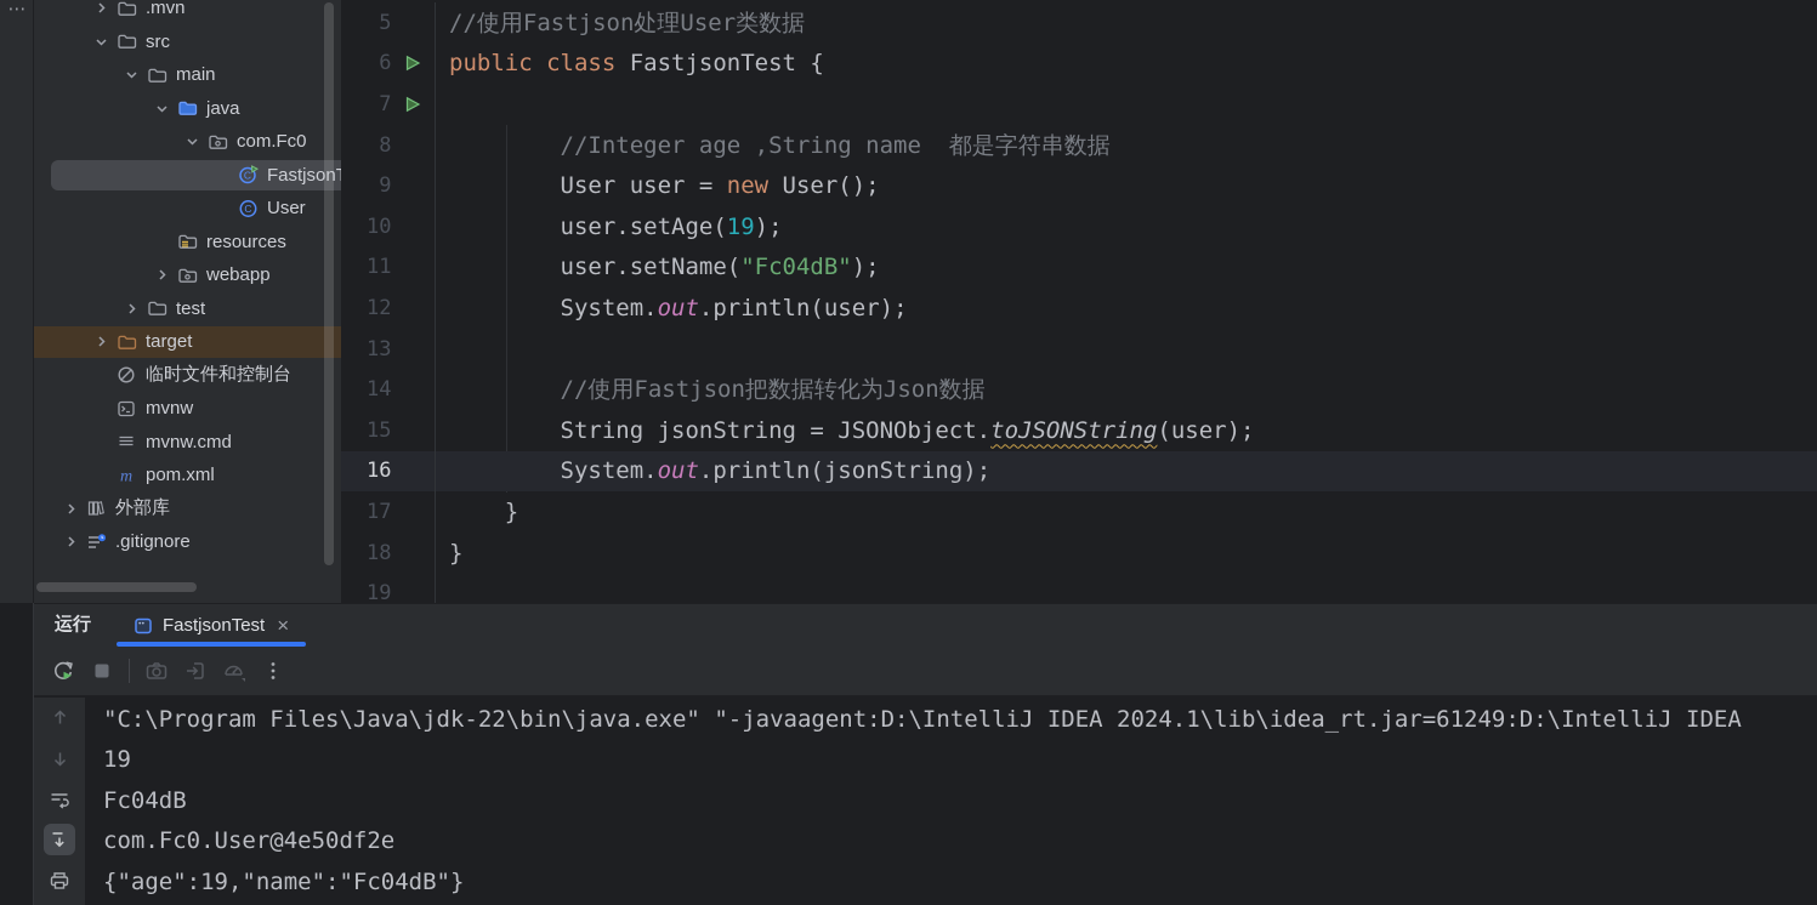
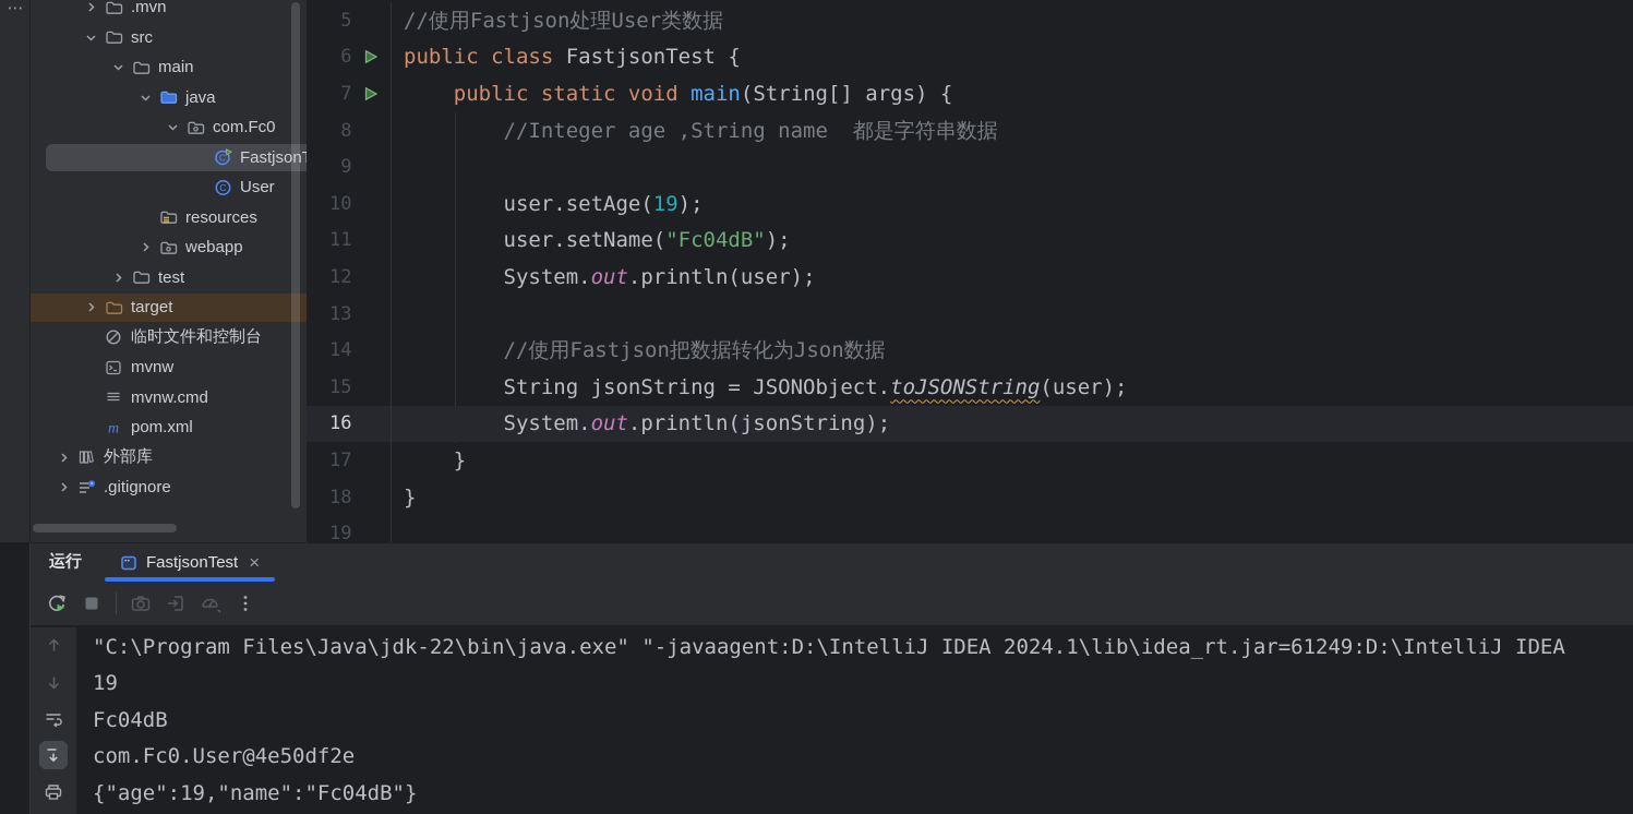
  ⋯
  .mvn
  src
  main
  java
  com.Fc0
  C
  FastjsonT
  C
  User
  resources
  webapp
  test
  target
  临时文件和控制台
  mvnw
  mvnw.cmd
  m
  pom.xml
  外部库
  .gitignore
  5
  //使用Fastjson处理User类数据
  6
  public class FastjsonTest {
  7
+ public static void main(String[] args) {
  8
  //Integer age ,String name 都是字符串数据
  9
- User user = new User();
  10
  user.setAge(19);
  11
  user.setName("Fc04dB");
  12
  System.out.println(user);
  13
  14
  //使用Fastjson把数据转化为Json数据
  15
  String jsonString = JSONObject.toJSONString(user);
  16
  System.out.println(jsonString);
  17
  }
  18
  }
  19
  运行
  FastjsonTest
  ×
  "C:\Program Files\Java\jdk-22\bin\java.exe" "-javaagent:D:\IntelliJ IDEA 2024.1\lib\idea_rt.jar=61249:D:\IntelliJ IDEA
  19
  Fc04dB
  com.Fc0.User@4e50df2e
  {"age":19,"name":"Fc04dB"}
